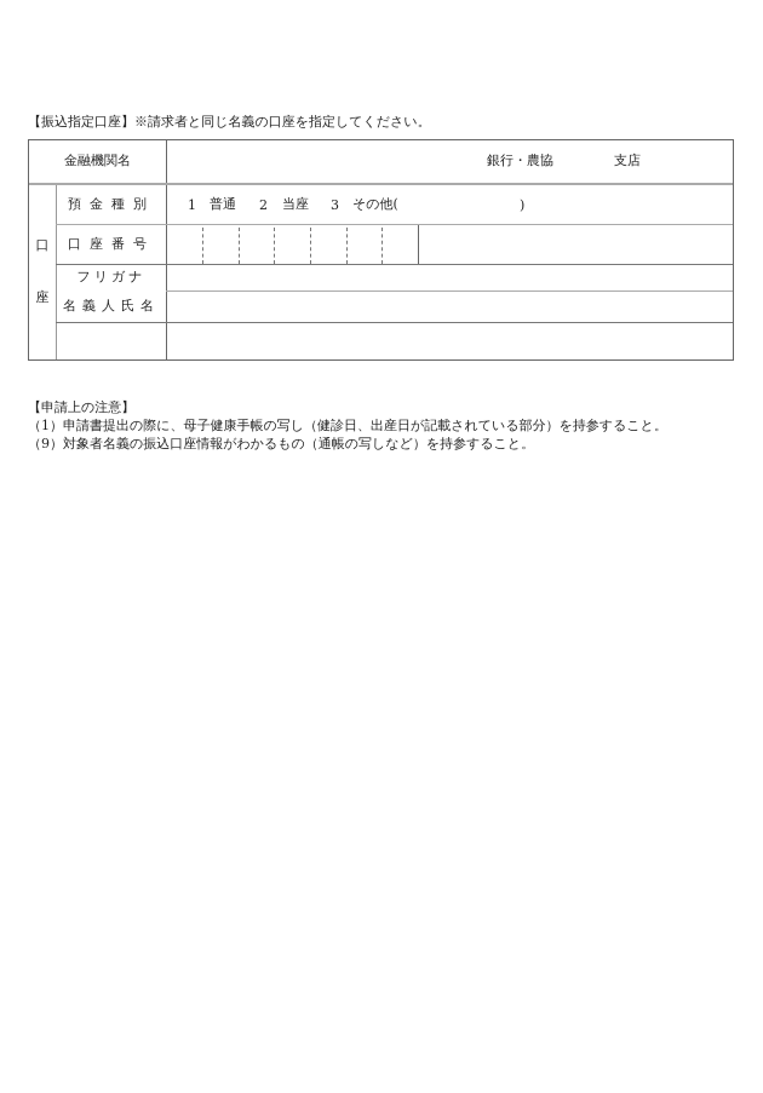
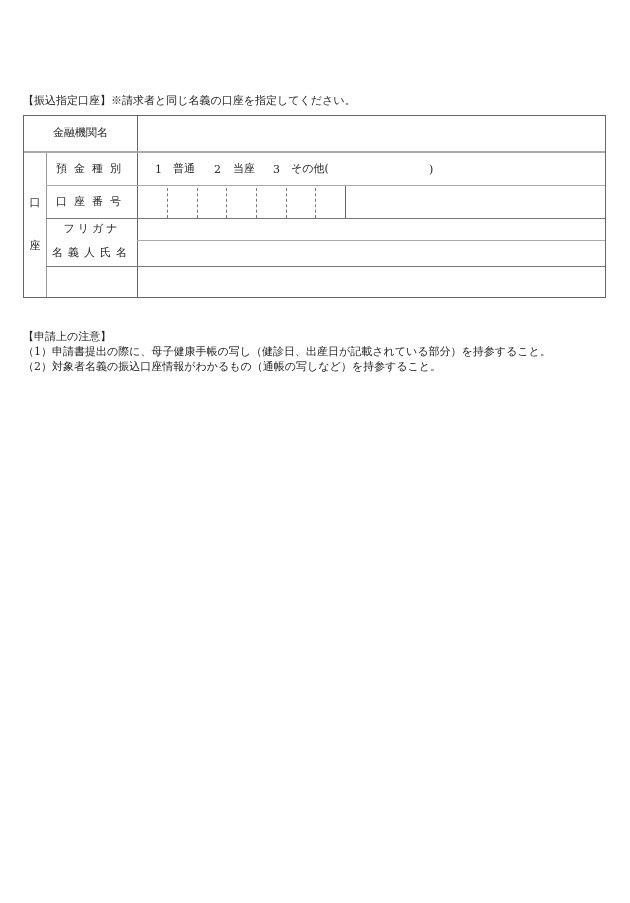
  【振込指定口座】※請求者と同じ名義の口座を指定してください。
  金融機関名
- 銀行・農協
- 支店
  口
  座
  預金種別
  1
  普通
  2
  当座
  3
  その他(
  )
  口座番号
  フリガナ
  名義人氏名
  【申請上の注意】
  （1）申請書提出の際に、母子健康手帳の写し（健診日、出産日が記載されている部分）を持参すること。
- （9）対象者名義の振込口座情報がわかるもの（通帳の写しなど）を持参すること。
+ （2）対象者名義の振込口座情報がわかるもの（通帳の写しなど）を持参すること。
